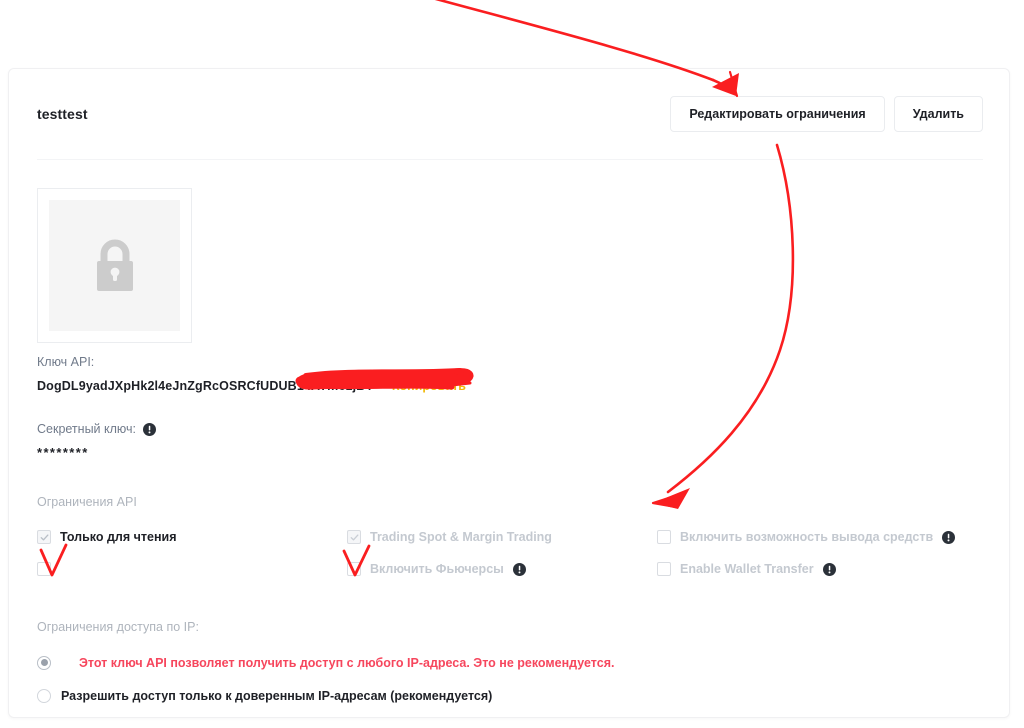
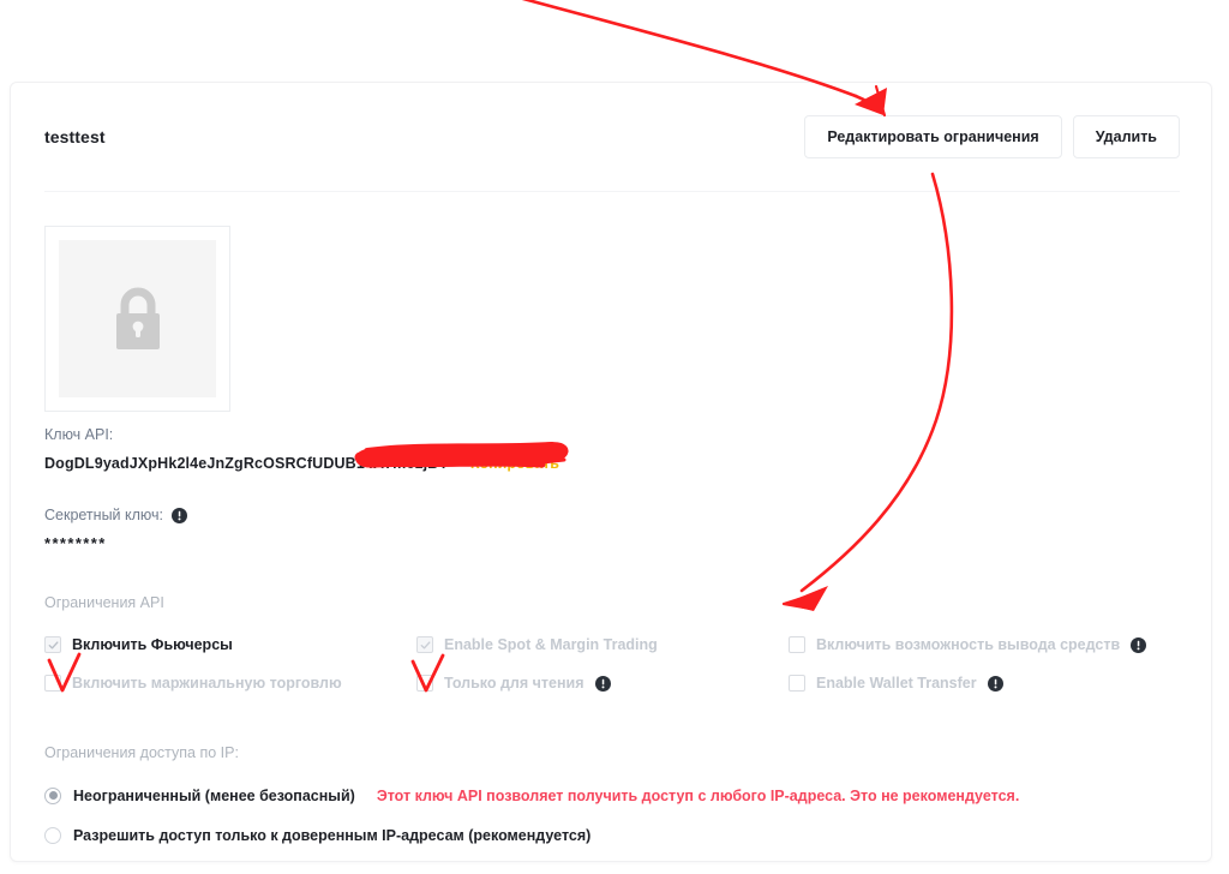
  testtest
  Редактировать ограничения
  Удалить
  Ключ API:
  DogDL9yadJXpHk2l4eJnZgRcOSRCfUDUB
  Секретный ключ:
  ********
  Ограничения API
- Только для чтения
+ Включить Фьючерсы
- Trading Spot & Margin Trading
+ Enable Spot & Margin Trading
  Включить возможность вывода средств
+ Включить маржинальную торговлю
- Включить Фьючерсы
+ Только для чтения
  Enable Wallet Transfer
  Ограничения доступа по IP:
+ Неограниченный (менее безопасный)
  Этот ключ API позволяет получить доступ с любого IP-адреса. Это не рекомендуется.
  Разрешить доступ только к доверенным IP-адресам (рекомендуется)
